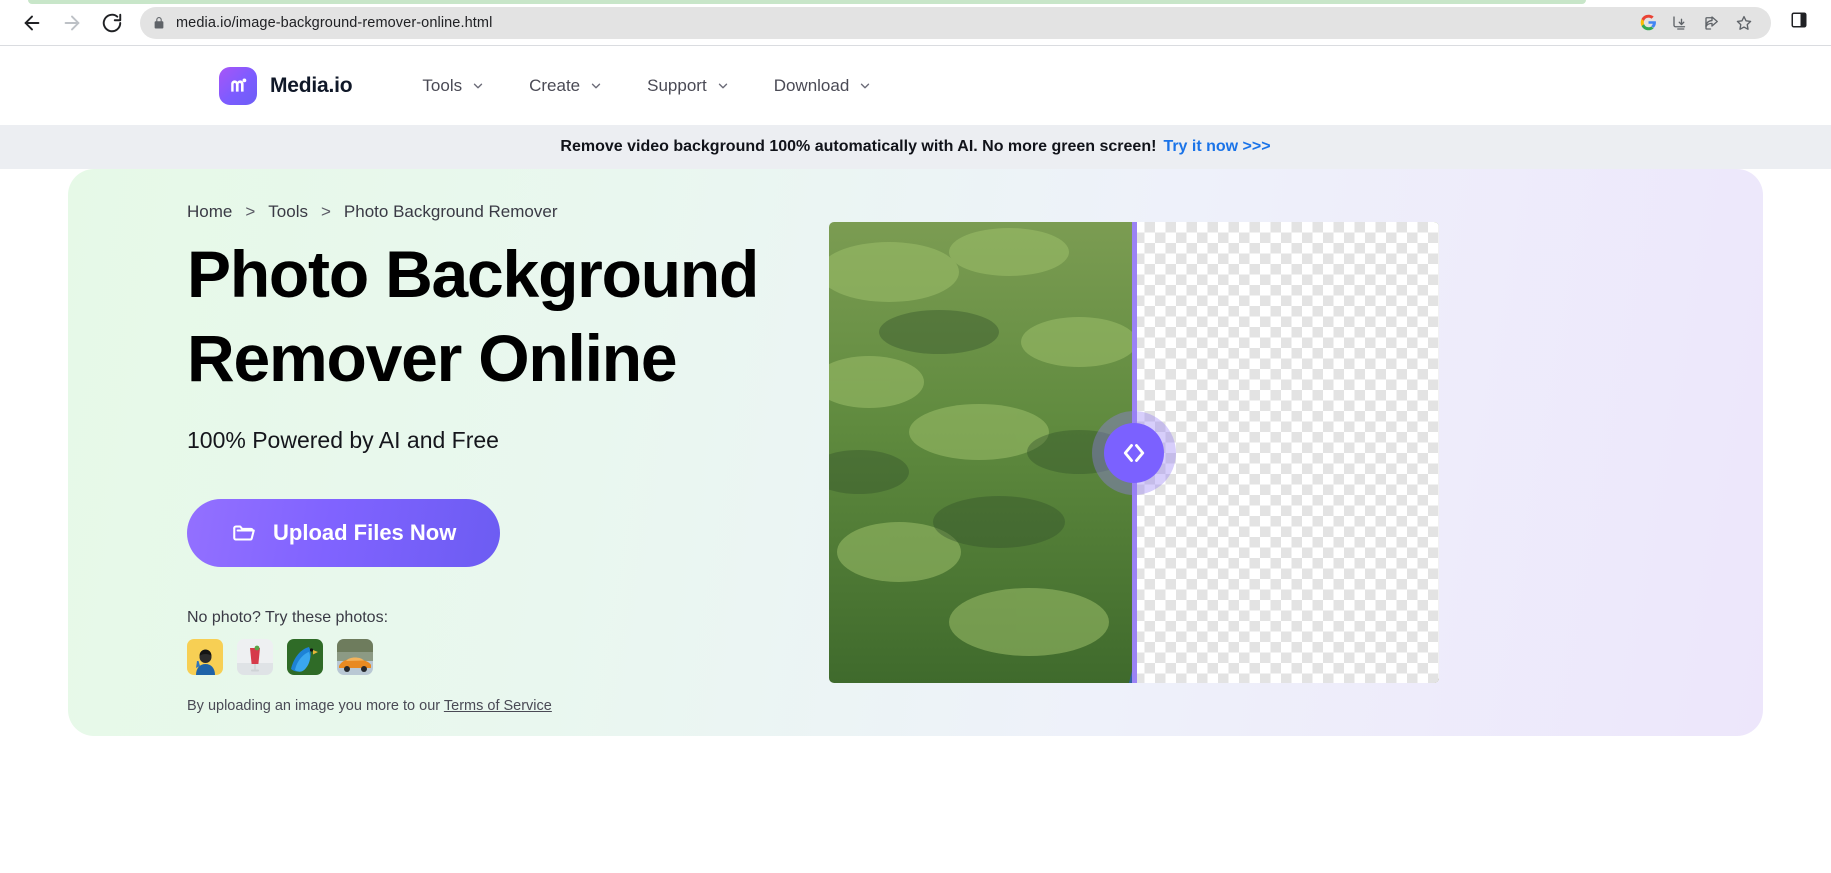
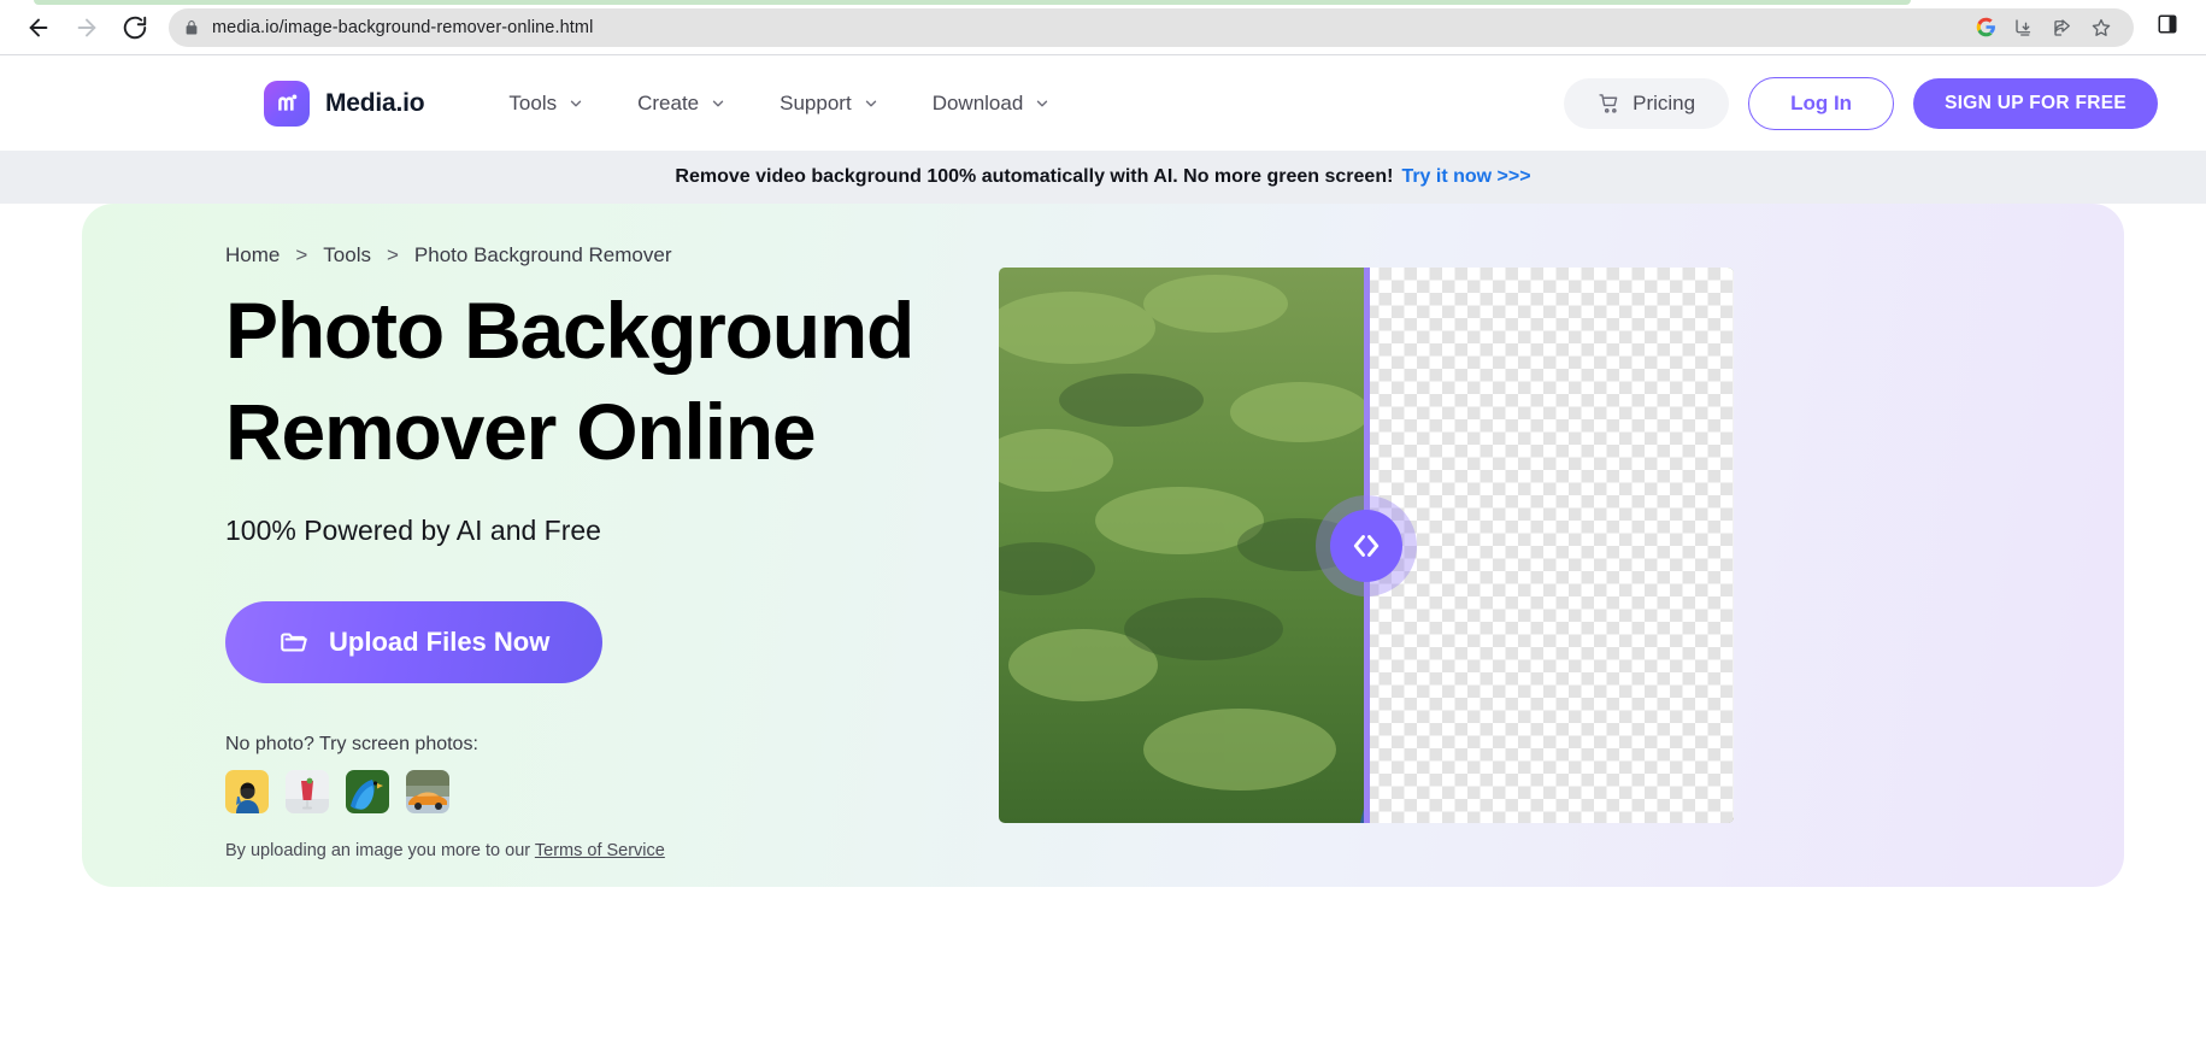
  media.io/image-background-remover-online.html
  Media.io
  Tools
  Create
  Support
  Download
+ Pricing
+ Log In
+ SIGN UP FOR FREE
  Remove video background 100% automatically with AI. No more green screen!
  Try it now >>>
  Home
  >
  Tools
  >
  Photo Background Remover
  Photo Background
  Remover Online
  100% Powered by AI and Free
  Upload Files Now
- No photo? Try these photos:
+ No photo? Try screen photos:
  By uploading an image you more to our Terms of Service
